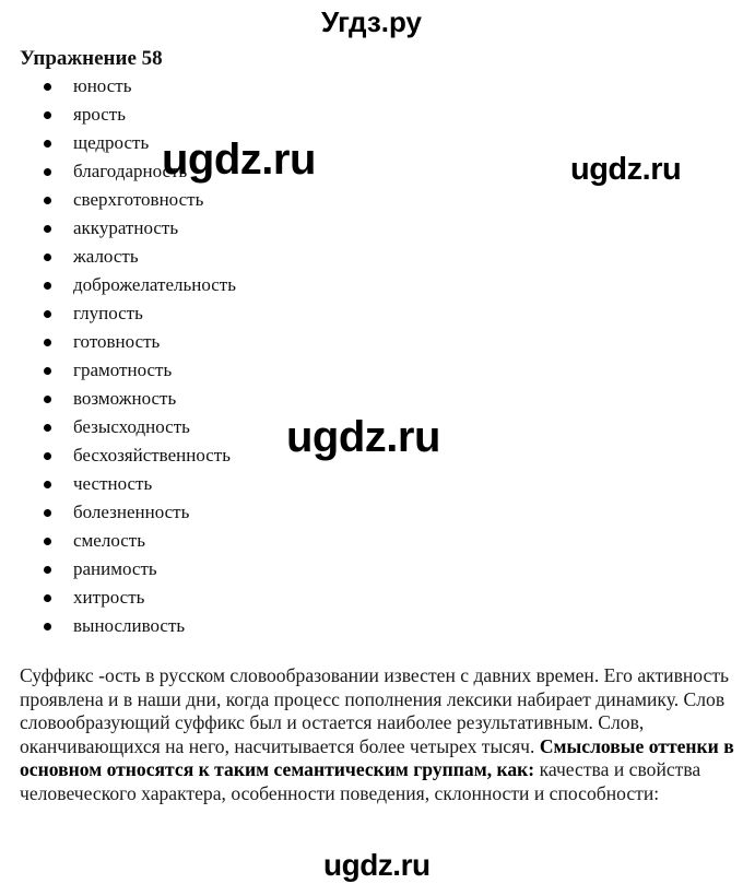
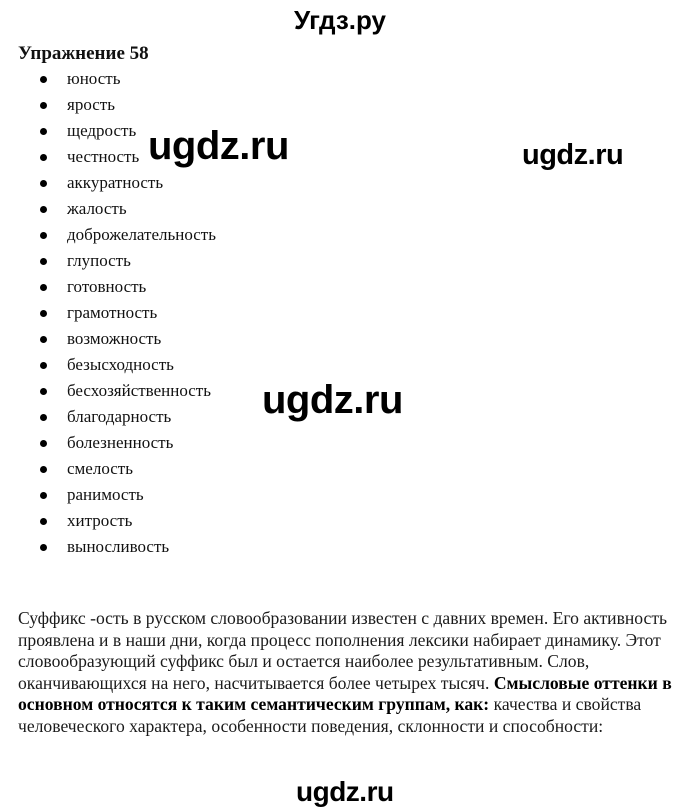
  Угдз.ру
  Упражнение 58
  юность
  ярость
  щедрость
- благодарность
+ честность
- сверхготовность
  аккуратность
  жалость
  доброжелательность
  глупость
  готовность
  грамотность
  возможность
  безысходность
  бесхозяйственность
- честность
+ благодарность
  болезненность
  смелость
  ранимость
  хитрость
  выносливость
- Суффикс -ость в русском словообразовании известен с давних времен. Его активность проявлена и в наши дни, когда процесс пополнения лексики набирает динамику. Слов словообразующий суффикс был и остается наиболее результативным. Слов, оканчивающихся на него, насчитывается более четырех тысяч. Смысловые оттенки в основном относятся к таким семантическим группам, как: качества и свойства человеческого характера, особенности поведения, склонности и способности:
+ Суффикс -ость в русском словообразовании известен с давних времен. Его активность проявлена и в наши дни, когда процесс пополнения лексики набирает динамику. Этот словообразующий суффикс был и остается наиболее результативным. Слов, оканчивающихся на него, насчитывается более четырех тысяч. Смысловые оттенки в основном относятся к таким семантическим группам, как: качества и свойства человеческого характера, особенности поведения, склонности и способности:
  ugdz.ru
  ugdz.ru
  ugdz.ru
  ugdz.ru
